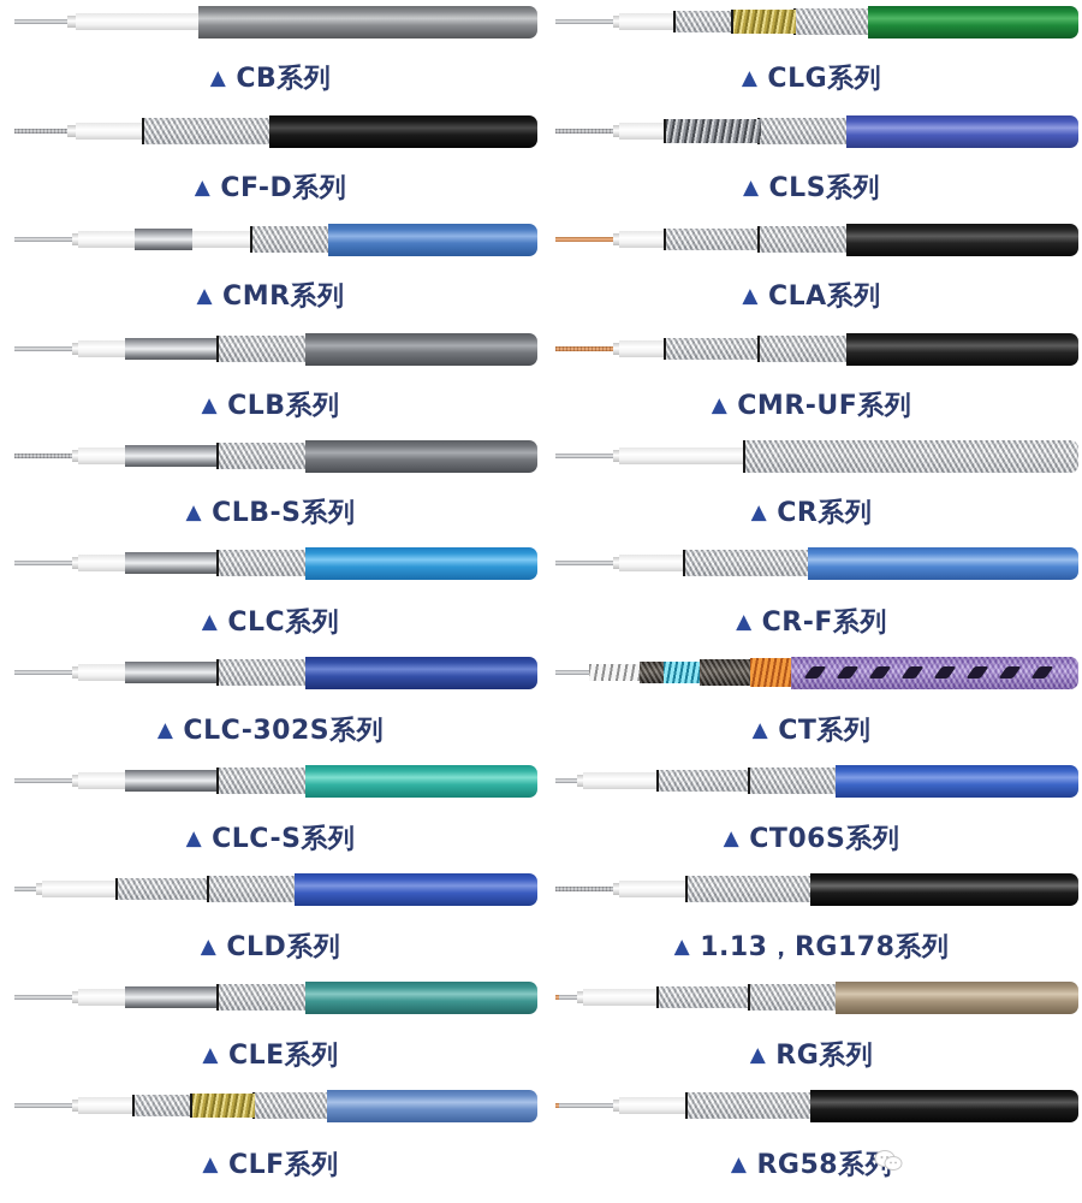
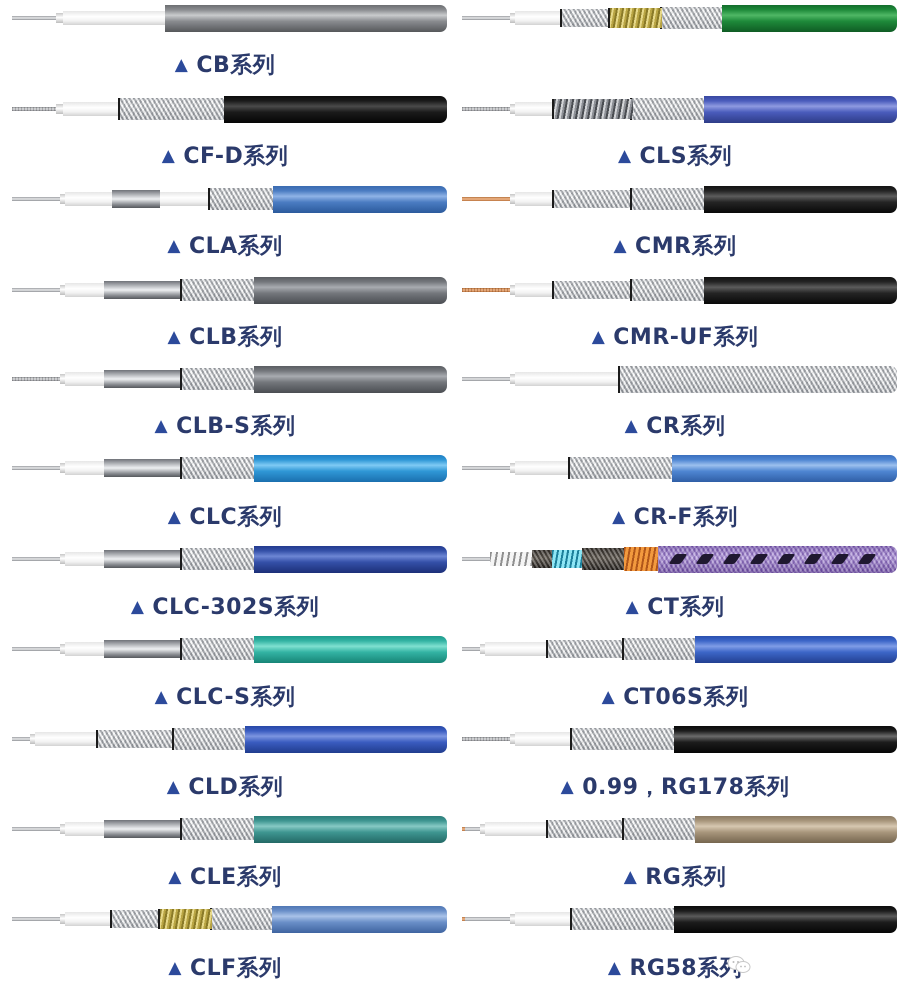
  ▲ CB系列
  ▲ CF-D系列
- ▲ CMR系列
+ ▲ CLA系列
  ▲ CLB系列
  ▲ CLB-S系列
  ▲ CLC系列
  ▲ CLC-302S系列
  ▲ CLC-S系列
  ▲ CLD系列
  ▲ CLE系列
  ▲ CLF系列
- ▲ CLG系列
  ▲ CLS系列
- ▲ CLA系列
+ ▲ CMR系列
  ▲ CMR-UF系列
  ▲ CR系列
  ▲ CR-F系列
  ▲ CT系列
  ▲ CT06S系列
- ▲ 1.13，RG178系列
+ ▲ 0.99，RG178系列
  ▲ RG系列
  ▲ RG58系
